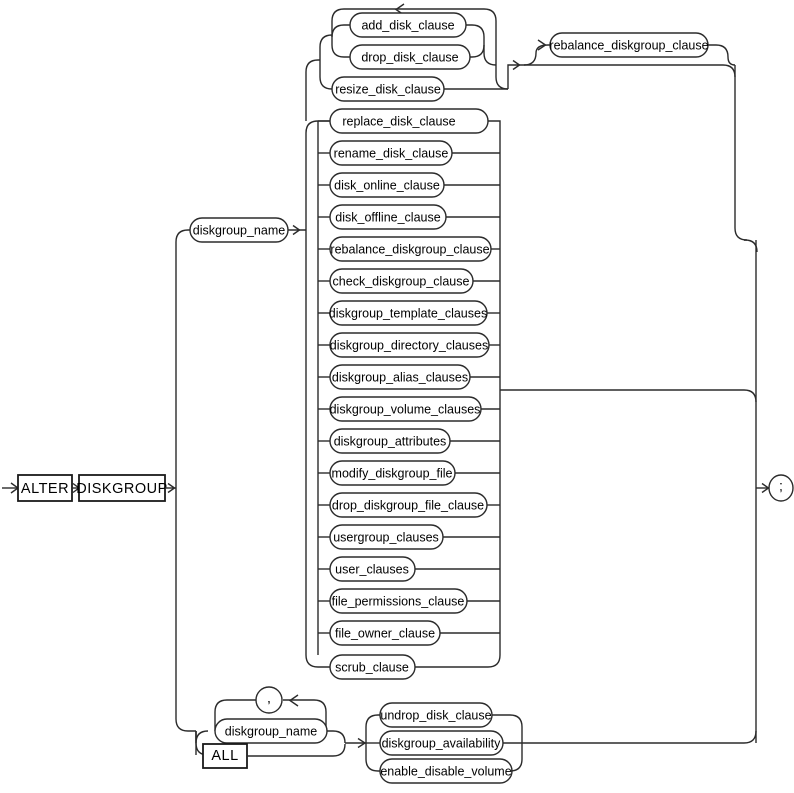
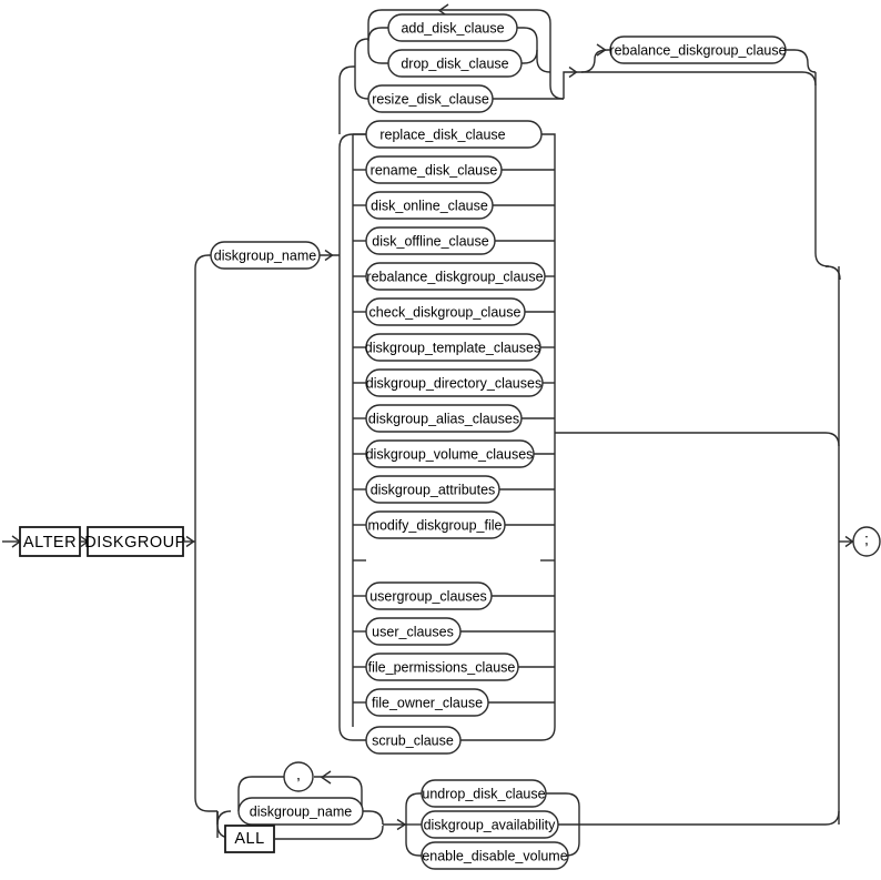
  ALTER
  DISKGROUP
  diskgroup_name
  add_disk_clause
  drop_disk_clause
  resize_disk_clause
  rebalance_diskgroup_clause
  replace_disk_clause
  rename_disk_clause
  disk_online_clause
  disk_offline_clause
  rebalance_diskgroup_clause
  check_diskgroup_clause
  diskgroup_template_clauses
  diskgroup_directory_clauses
  diskgroup_alias_clauses
  diskgroup_volume_clauses
  diskgroup_attributes
  modify_diskgroup_file
- drop_diskgroup_file_clause
  usergroup_clauses
  user_clauses
  file_permissions_clause
  file_owner_clause
  scrub_clause
  ,
  diskgroup_name
  ALL
  undrop_disk_clause
  diskgroup_availability
  enable_disable_volume
  ;
